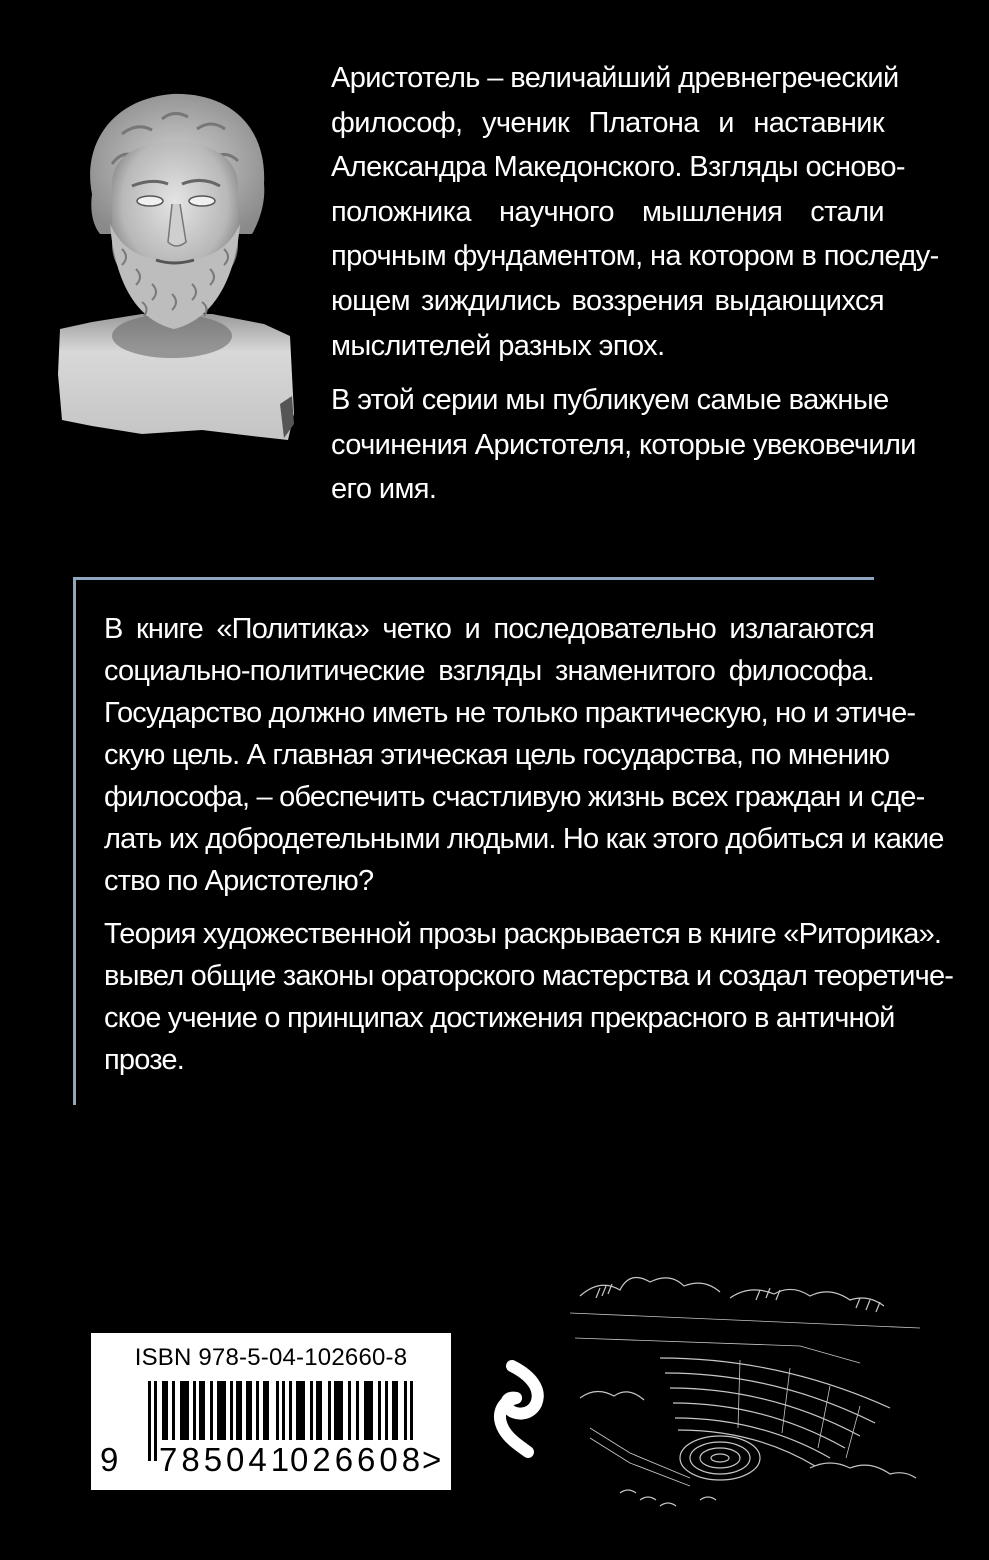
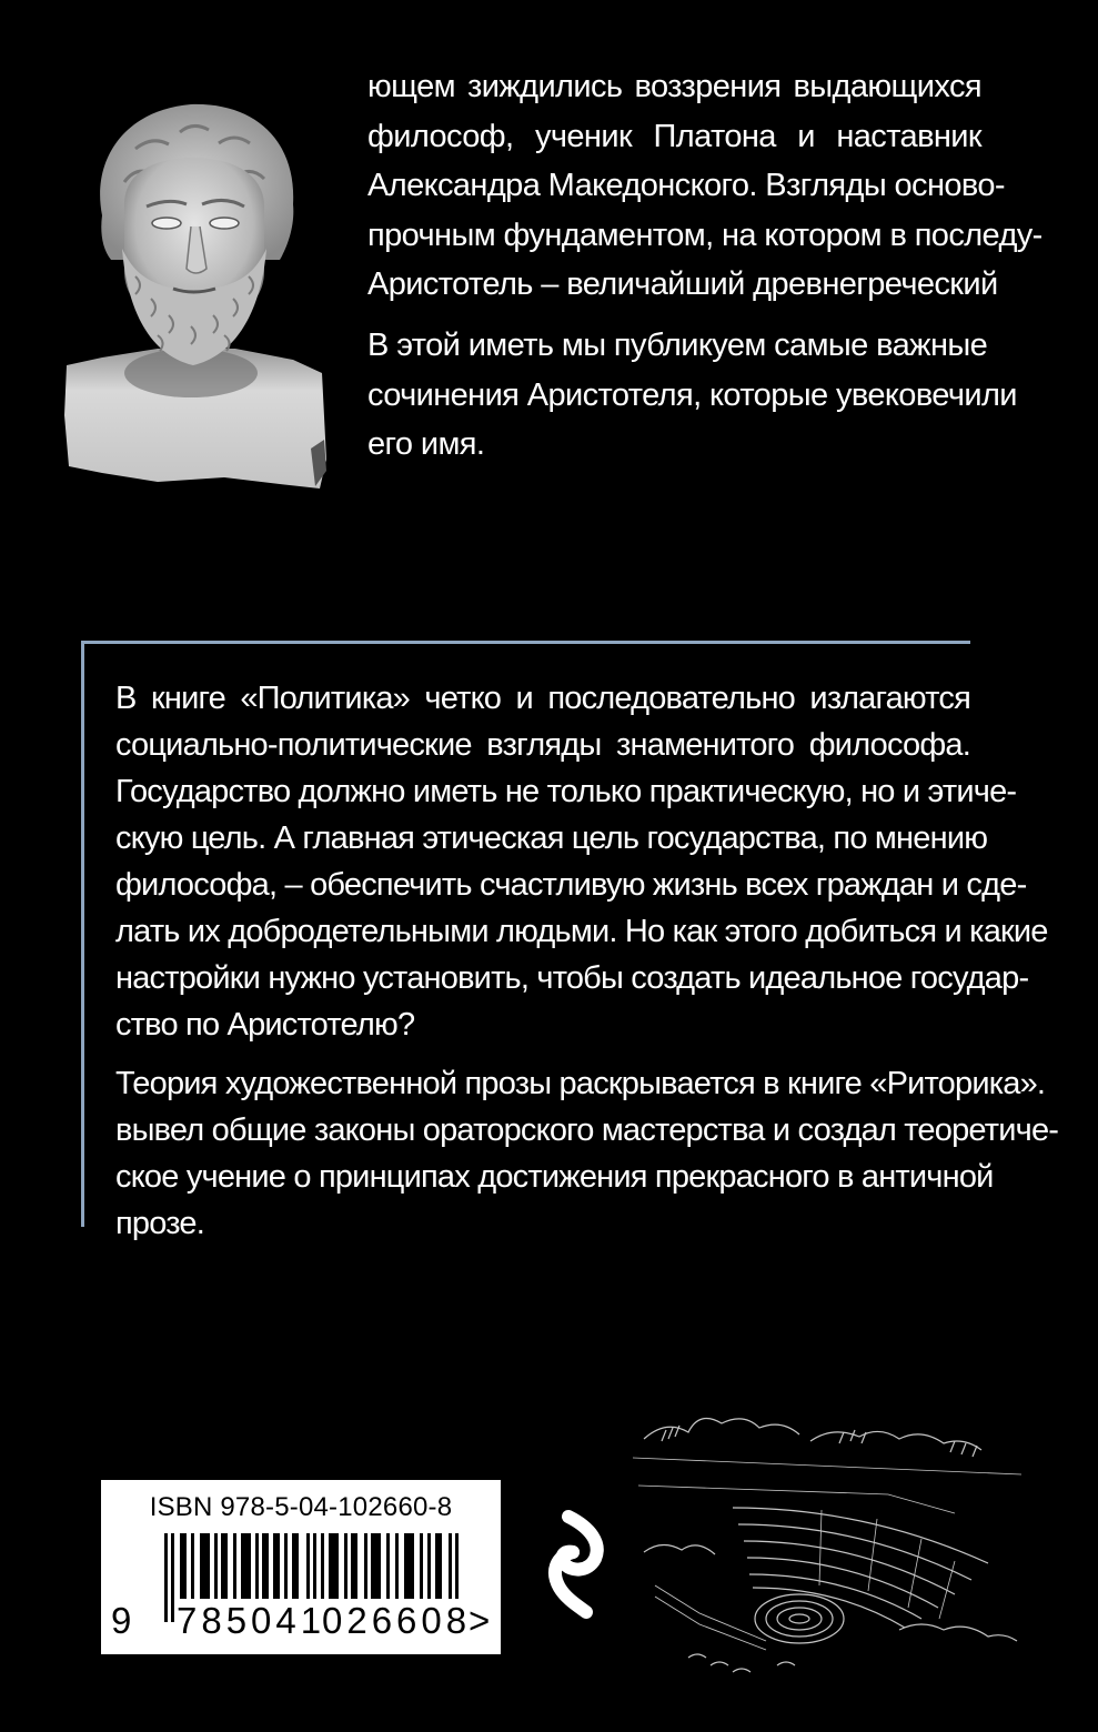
- Аристотель – величайший древнегреческий
+ ющем зиждились воззрения выдающихся
  философ, ученик Платона и наставник
  Александра Македонского. Взгляды осново-
- положника научного мышления стали
  прочным фундаментом, на котором в последу-
- ющем зиждились воззрения выдающихся
+ Аристотель – величайший древнегреческий
- мыслителей разных эпох.
- В этой серии мы публикуем самые важные
+ В этой иметь мы публикуем самые важные
  сочинения Аристотеля, которые увековечили
  его имя.
  В книге «Политика» четко и последовательно излагаются
  социально-политические взгляды знаменитого философа.
  Государство должно иметь не только практическую, но и этиче-
  скую цель. А главная этическая цель государства, по мнению
  философа, – обеспечить счастливую жизнь всех граждан и сде-
  лать их добродетельными людьми. Но как этого добиться и какие
+ настройки нужно установить, чтобы создать идеальное государ-
  ство по Аристотелю?
  Теория художественной прозы раскрывается в книге «Риторика».
  вывел общие законы ораторского мастерства и создал теоретиче-
  ское учение о принципах достижения прекрасного в античной
  прозе.
  ISBN 978-5-04-102660-8
  9
  785041
  026608
  >
